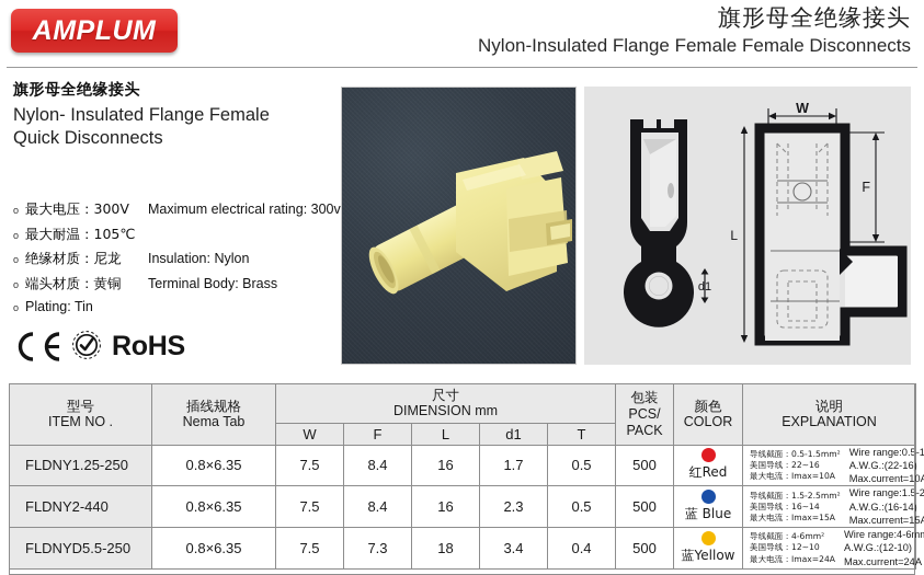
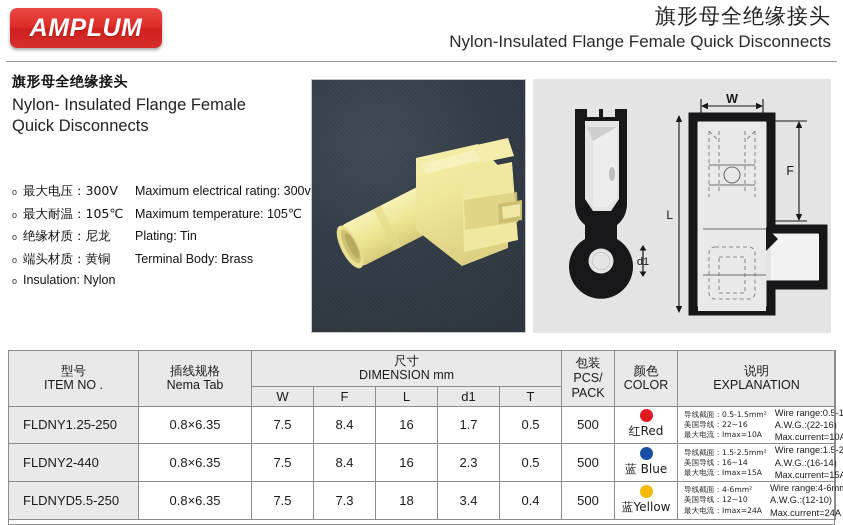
  AMPLUM
  旗形母全绝缘接头
- Nylon-Insulated Flange Female Female Disconnects
+ Nylon-Insulated Flange Female Quick Disconnects
  旗形母全绝缘接头
  Nylon- Insulated Flange Female
  Quick Disconnects
  o
  最大电压：300V
  Maximum electrical rating: 300v
  o
  最大耐温：105℃
+ Maximum temperature: 105℃
  o
  绝缘材质：尼龙
- Insulation: Nylon
+ Plating: Tin
  o
  端头材质：黄铜
  Terminal Body: Brass
  o
- Plating: Tin
+ Insulation: Nylon
- RoHS
  d1
  L
  W
  F
  型号 ITEM NO .	插线规格 Nema Tab	尺寸 DIMENSION mm	包装 PCS/ PACK	颜色 COLOR	说明 EXPLANATION
  W	F	L	d1	T
  FLDNY1.25-250	0.8×6.35	7.5	8.4	16	1.7	0.5	500	红Red	导线截面：0.5-1.5mm² 美国导线：22~16 最大电流：Imax=10A Wire range:0.5-1 A.W.G.:(22-16) Max.current=10
  FLDNY2-440	0.8×6.35	7.5	8.4	16	2.3	0.5	500	蓝 Blue	导线截面：1.5-2.5mm² 美国导线：16~14 最大电流：Imax=15A Wire range:1.5-2 A.W.G.:(16-14) Max.current=15
  FLDNYD5.5-250	0.8×6.35	7.5	7.3	18	3.4	0.4	500	蓝Yellow	导线截面：4-6mm² 美国导线：12~10 最大电流：Imax=24A Wire range:4-6m A.W.G.:(12-10) Max.current=24A
